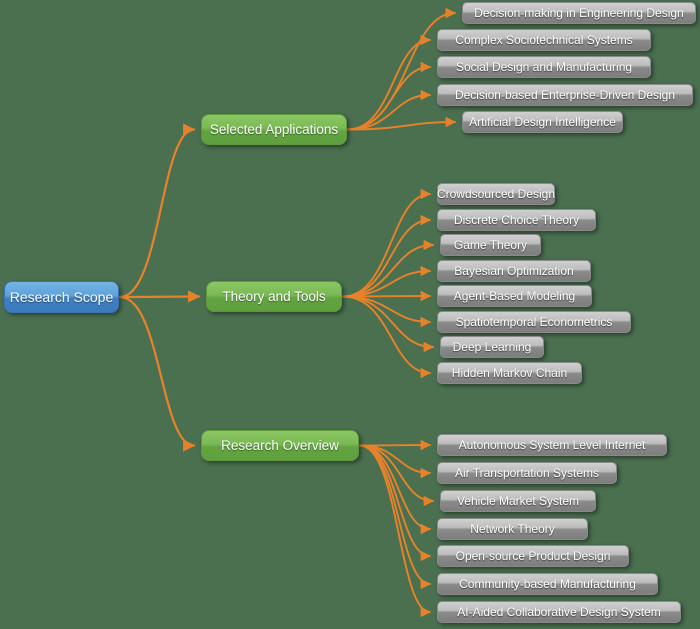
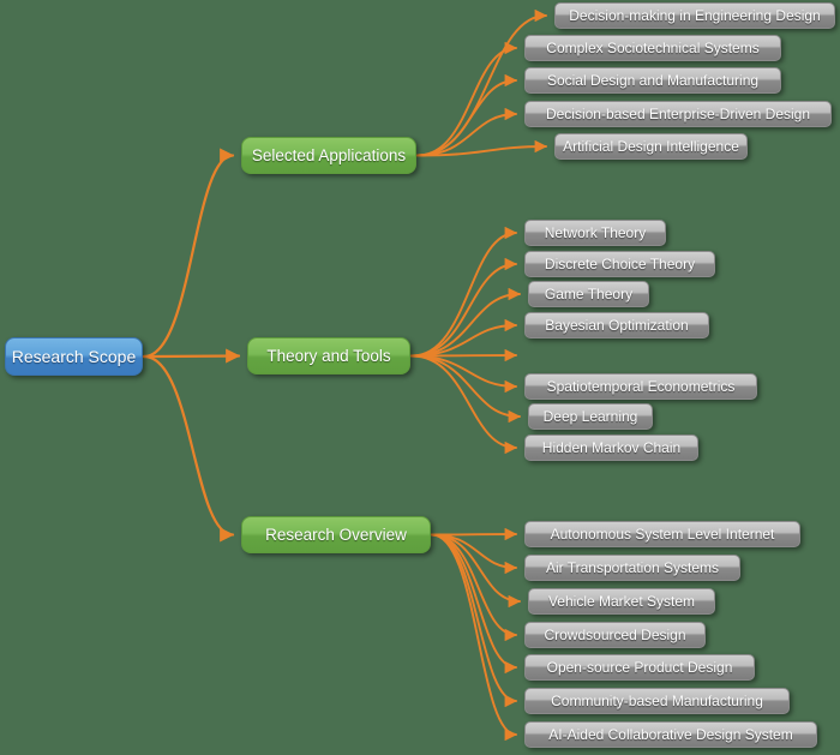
  Research Scope
  Selected Applications
  Decision-making in Engineering Design
  Complex Sociotechnical Systems
  Social Design and Manufacturing
  Decision-based Enterprise-Driven Design
  Artificial Design Intelligence
  Theory and Tools
- Crowdsourced Design
+ Network Theory
  Discrete Choice Theory
  Game Theory
  Bayesian Optimization
- Agent-Based Modeling
  Spatiotemporal Econometrics
  Deep Learning
  Hidden Markov Chain
  Research Overview
  Autonomous System Level Internet
  Air Transportation Systems
  Vehicle Market System
- Network Theory
+ Crowdsourced Design
  Open-source Product Design
  Community-based Manufacturing
  AI-Aided Collaborative Design System
